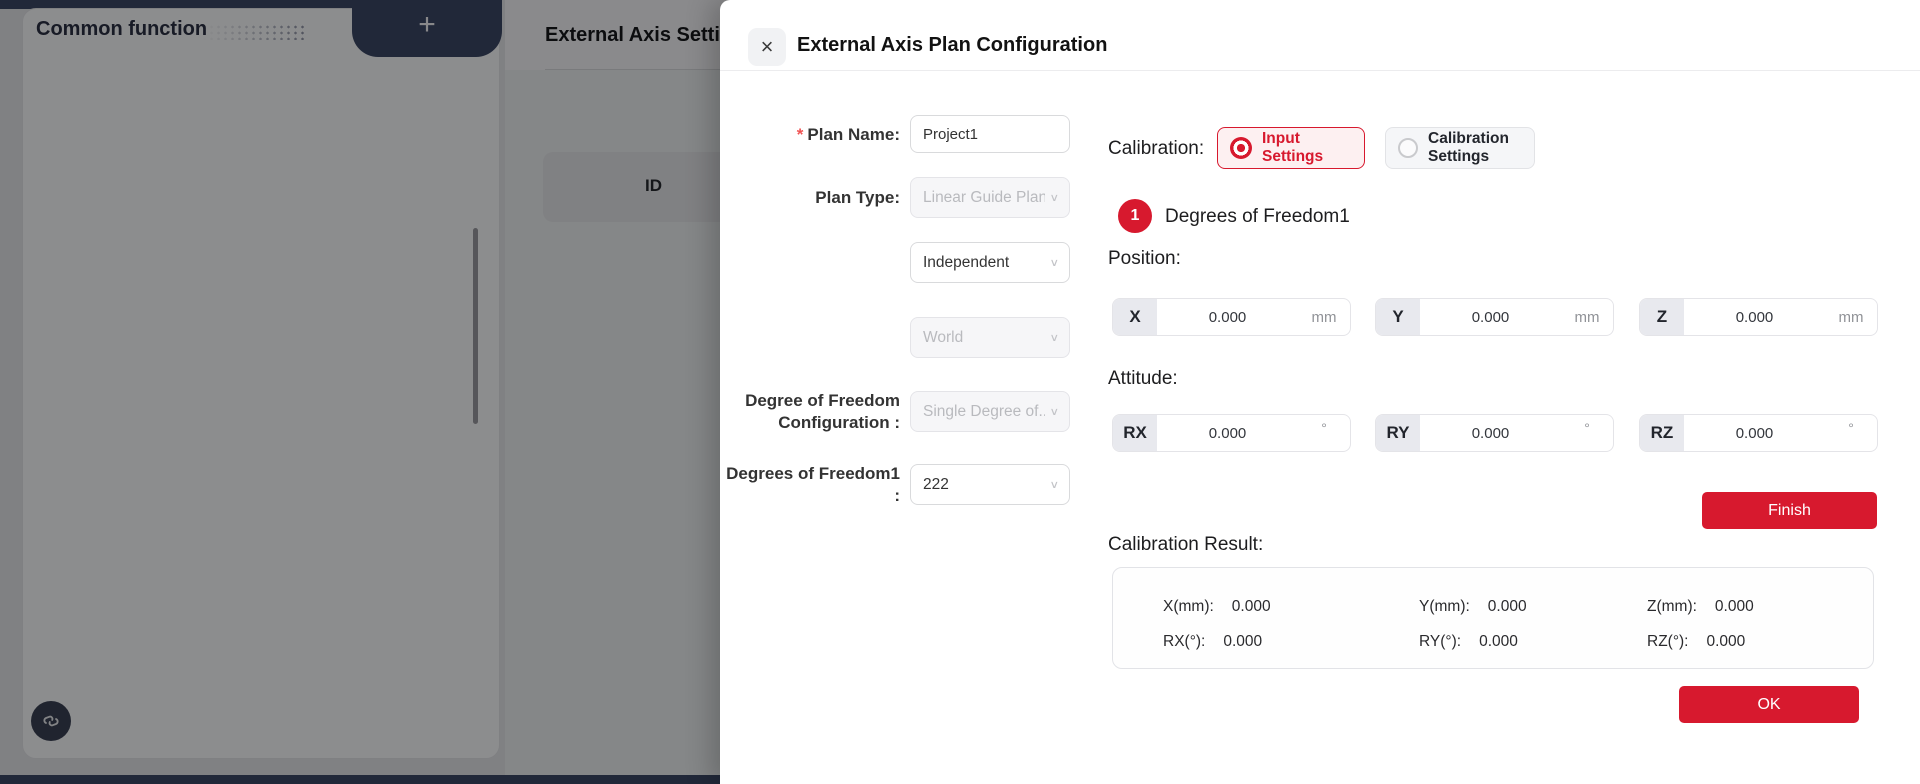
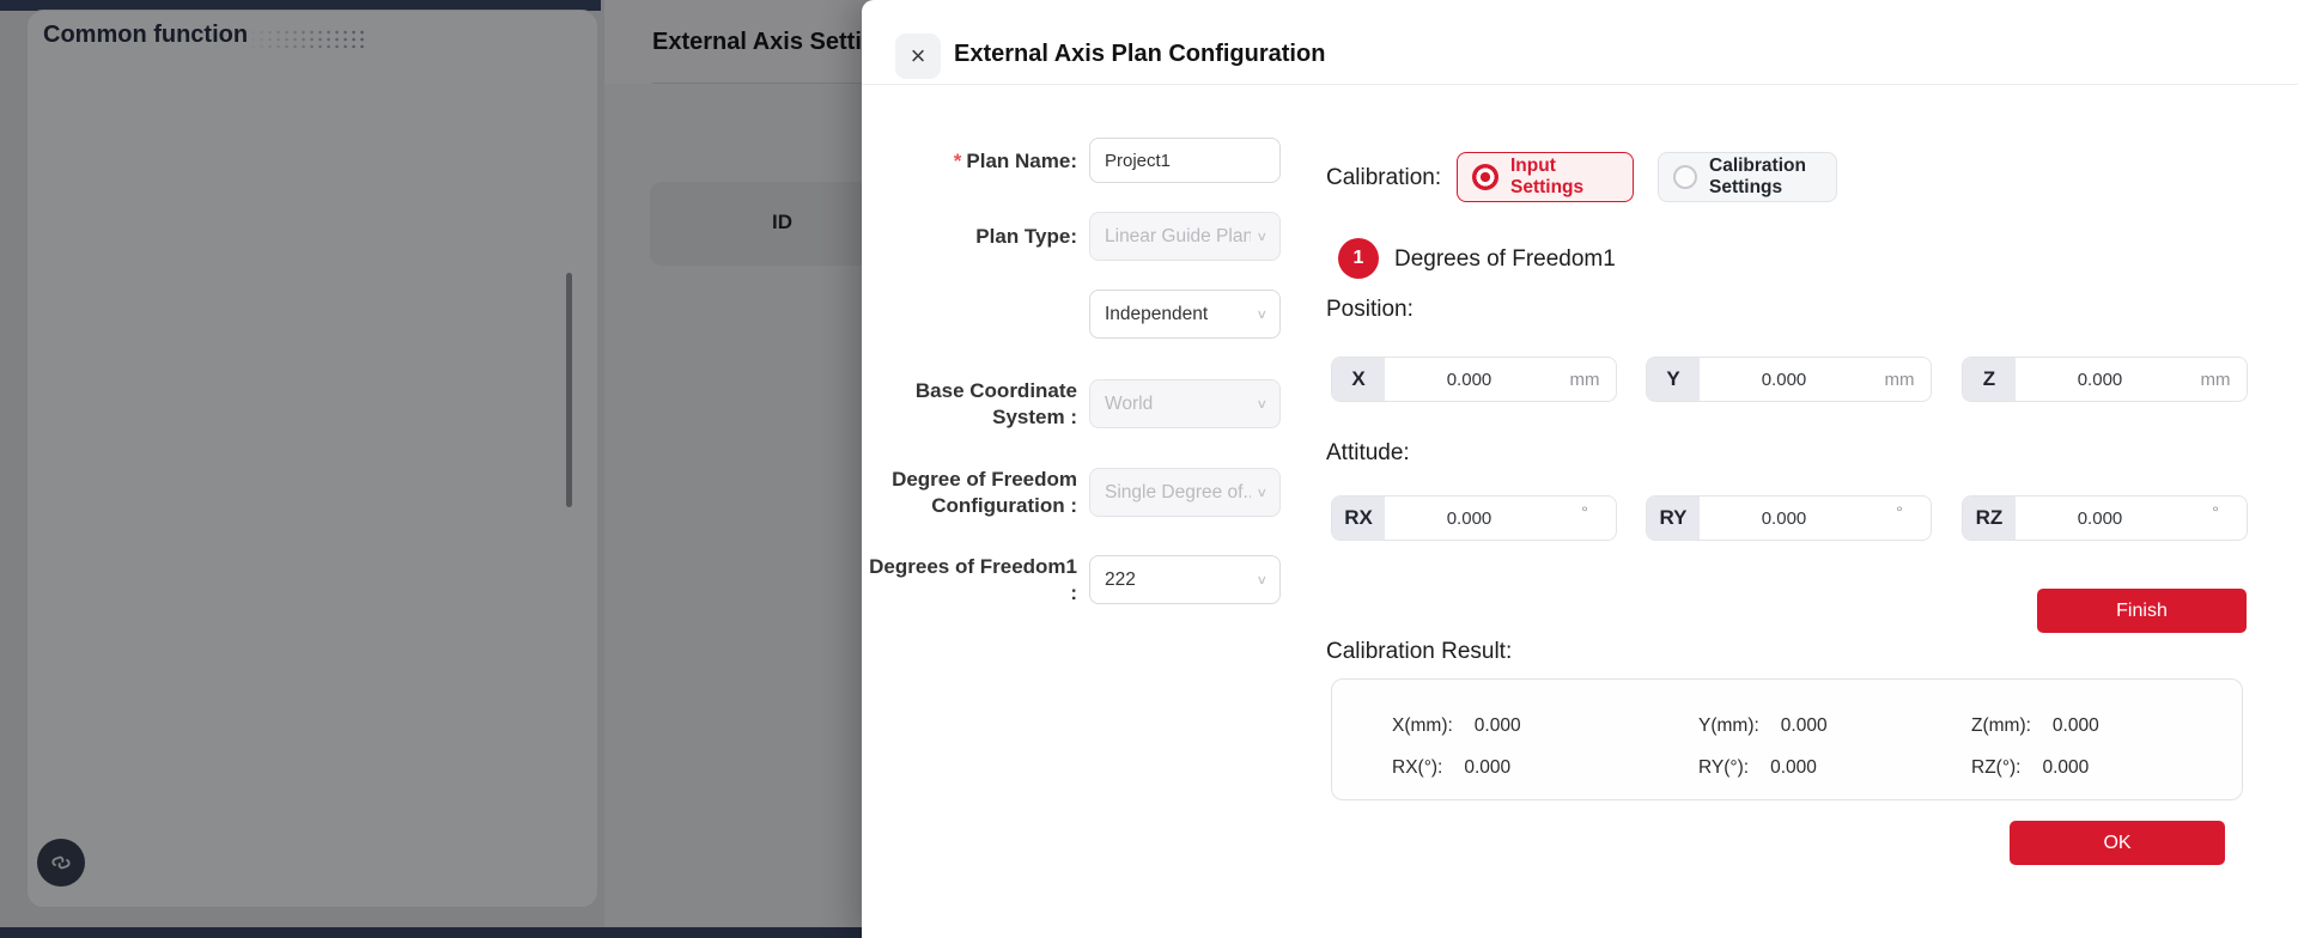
- +
  Common function
  External Axis Setti
  ID
  ×
  External Axis Plan Configuration
  * Plan Name:
  Project1
  Plan Type:
  Linear Guide Plan
  ∨
  Independent
  ∨
+ Base Coordinate System :
  World
  ∨
  Degree of Freedom Configuration :
  Single Degree of..
  ∨
  Degrees of Freedom1 :
  222
  ∨
  Calibration:
  Input
  Settings
  Calibration
  Settings
  1
  Degrees of Freedom1
  Position:
  X
  0.000
  mm
  Y
  0.000
  mm
  Z
  0.000
  mm
  Attitude:
  RX
  0.000
  °
  RY
  0.000
  °
  RZ
  0.000
  °
  Finish
  Calibration Result:
  X(mm):
  0.000
  Y(mm):
  0.000
  Z(mm):
  0.000
  RX(°):
  0.000
  RY(°):
  0.000
  RZ(°):
  0.000
  OK
